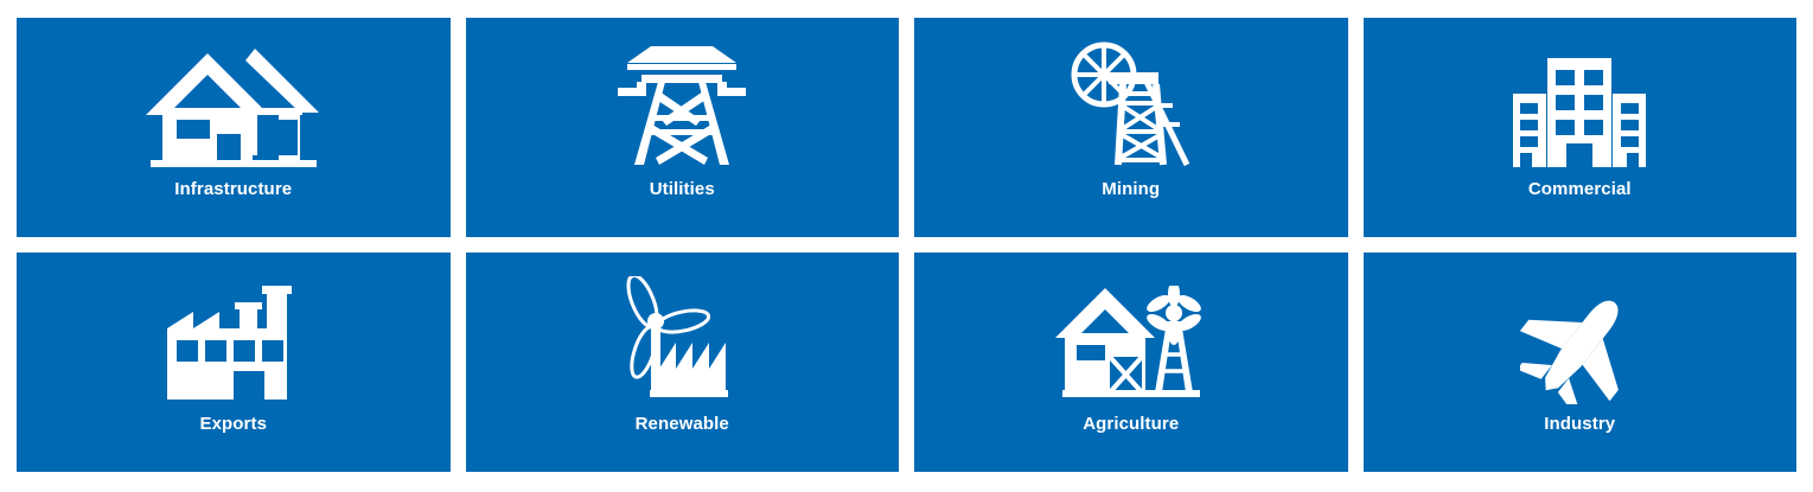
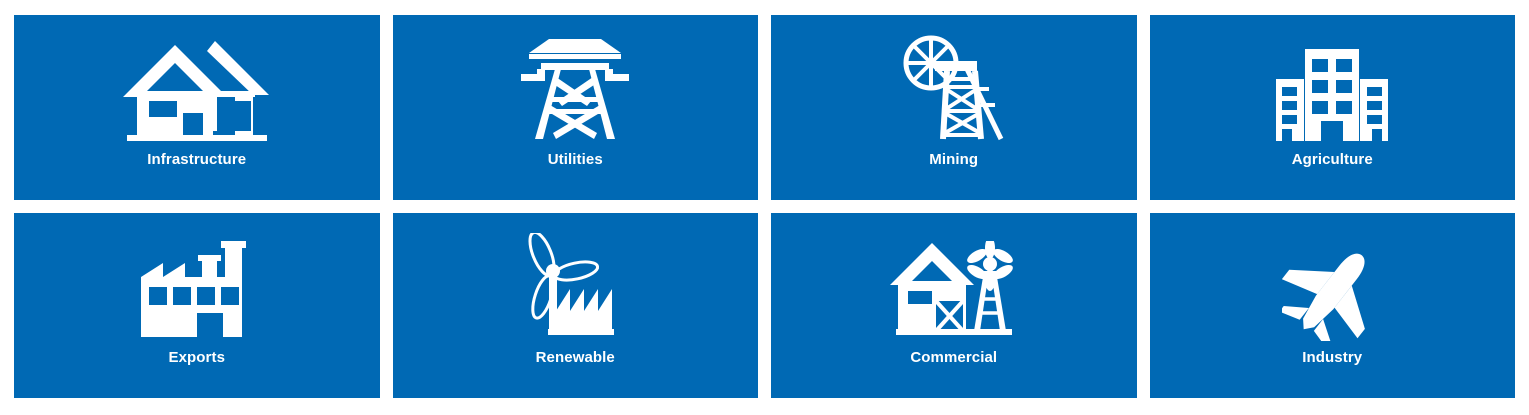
  Infrastructure
  Utilities
  Mining
- Commercial
+ Agriculture
  Exports
  Renewable
- Agriculture
+ Commercial
  Industry
